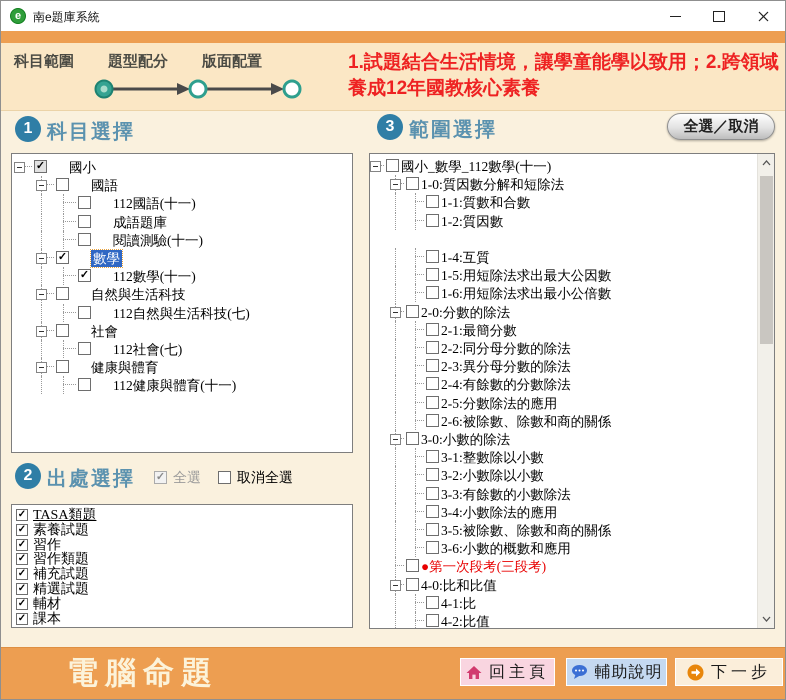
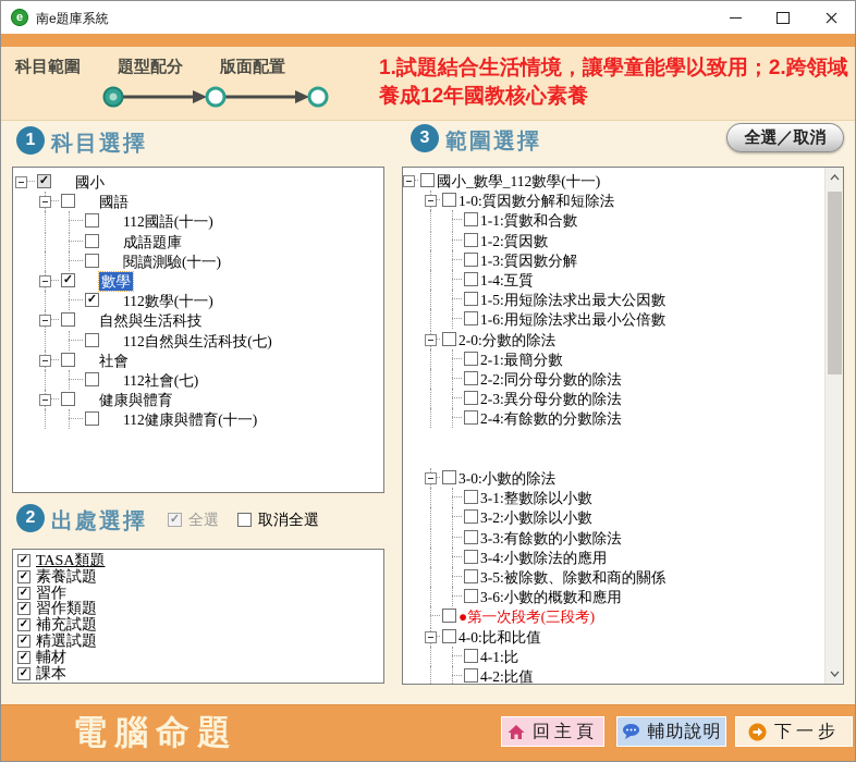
  e
  南e題庫系統
  科目範圍
  題型配分
  版面配置
  1.試題結合生活情境，讓學童能學以致用；2.跨領域
  養成12年國教核心素養
  1
  科目選擇
  國小
  國語
  112國語(十一)
  成語題庫
  閱讀測驗(十一)
  數學
  112數學(十一)
  自然與生活科技
  112自然與生活科技(七)
  社會
  112社會(七)
  健康與體育
  112健康與體育(十一)
  2
  出處選擇
  全選
  取消全選
  TASA類題
  素養試題
  習作
  習作類題
  補充試題
  精選試題
  輔材
  課本
  3
  範圍選擇
  全選／取消
  國小_數學_112數學(十一)
  1-0:質因數分解和短除法
  1-1:質數和合數
  1-2:質因數
+ 1-3:質因數分解
  1-4:互質
  1-5:用短除法求出最大公因數
  1-6:用短除法求出最小公倍數
  2-0:分數的除法
  2-1:最簡分數
  2-2:同分母分數的除法
  2-3:異分母分數的除法
  2-4:有餘數的分數除法
- 2-5:分數除法的應用
- 2-6:被除數、除數和商的關係
  3-0:小數的除法
  3-1:整數除以小數
  3-2:小數除以小數
  3-3:有餘數的小數除法
  3-4:小數除法的應用
  3-5:被除數、除數和商的關係
  3-6:小數的概數和應用
  ●第一次段考(三段考)
  4-0:比和比值
  4-1:比
  4-2:比值
  電腦命題
  回主頁
  輔助說明
  下一步
